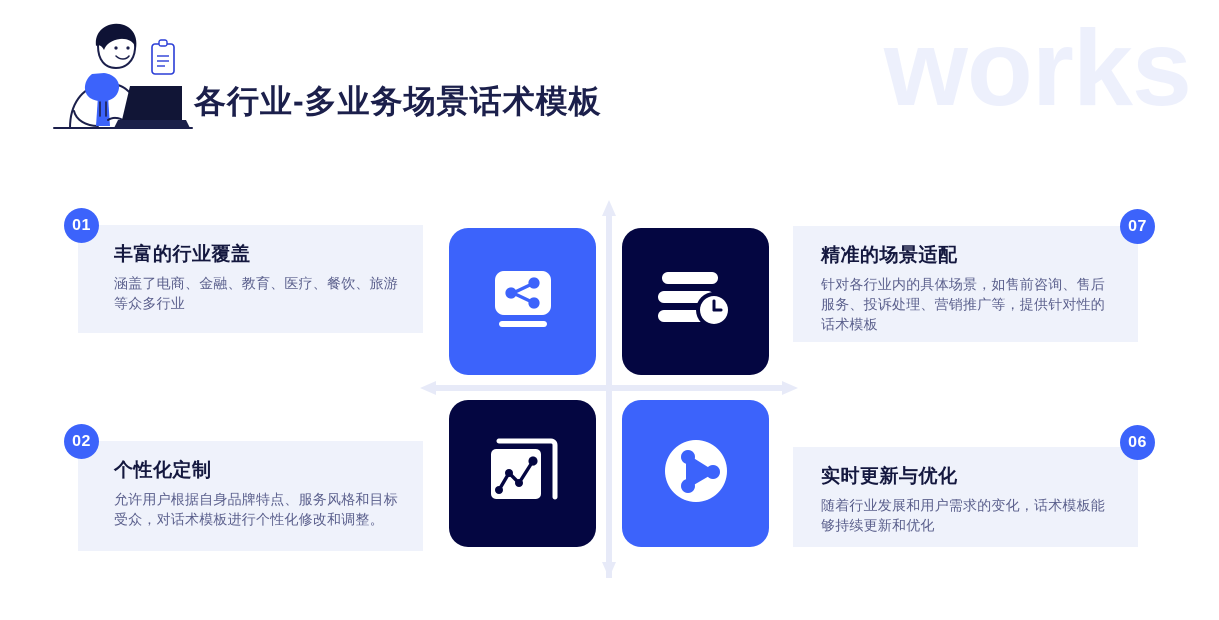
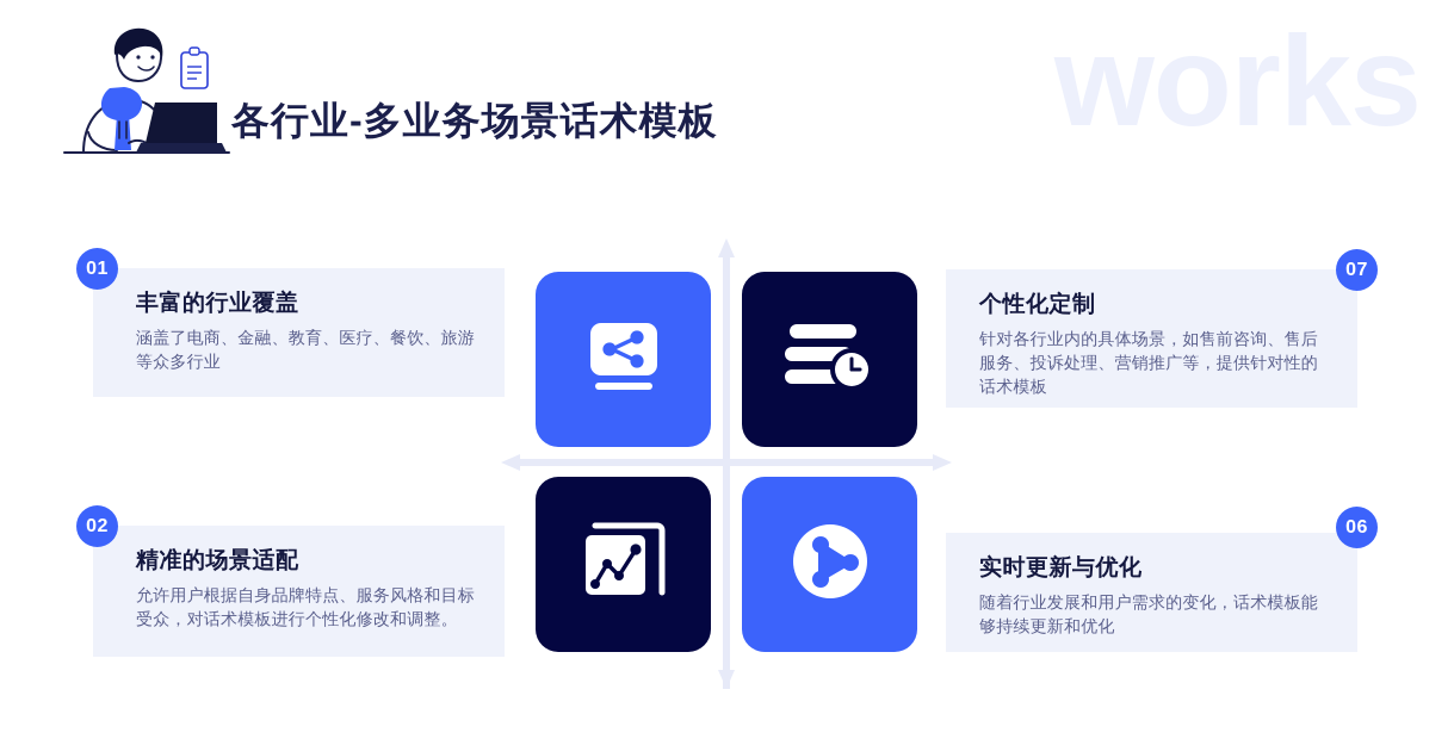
  各行业-多业务场景话术模板
  丰富的行业覆盖
  涵盖了电商、金融、教育、医疗、餐饮、旅游等众多行业
  01
- 个性化定制
+ 精准的场景适配
  允许用户根据自身品牌特点、服务风格和目标受众，对话术模板进行个性化修改和调整。
  02
- 精准的场景适配
+ 个性化定制
  针对各行业内的具体场景，如售前咨询、售后服务、投诉处理、营销推广等，提供针对性的话术模板
  07
  实时更新与优化
  随着行业发展和用户需求的变化，话术模板能够持续更新和优化
  06
